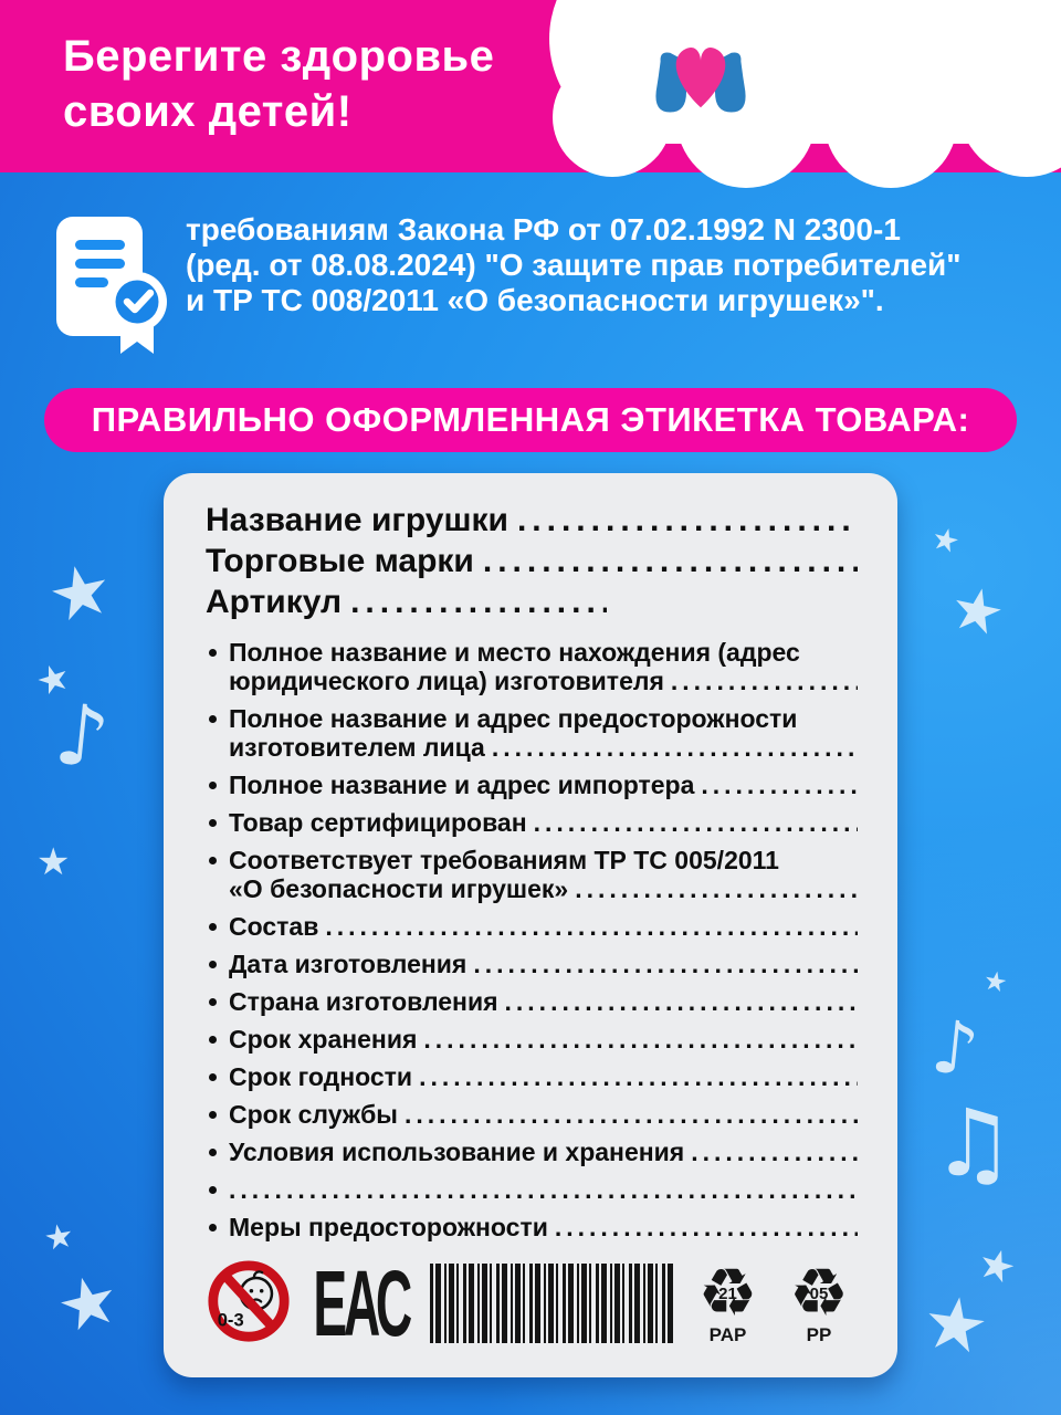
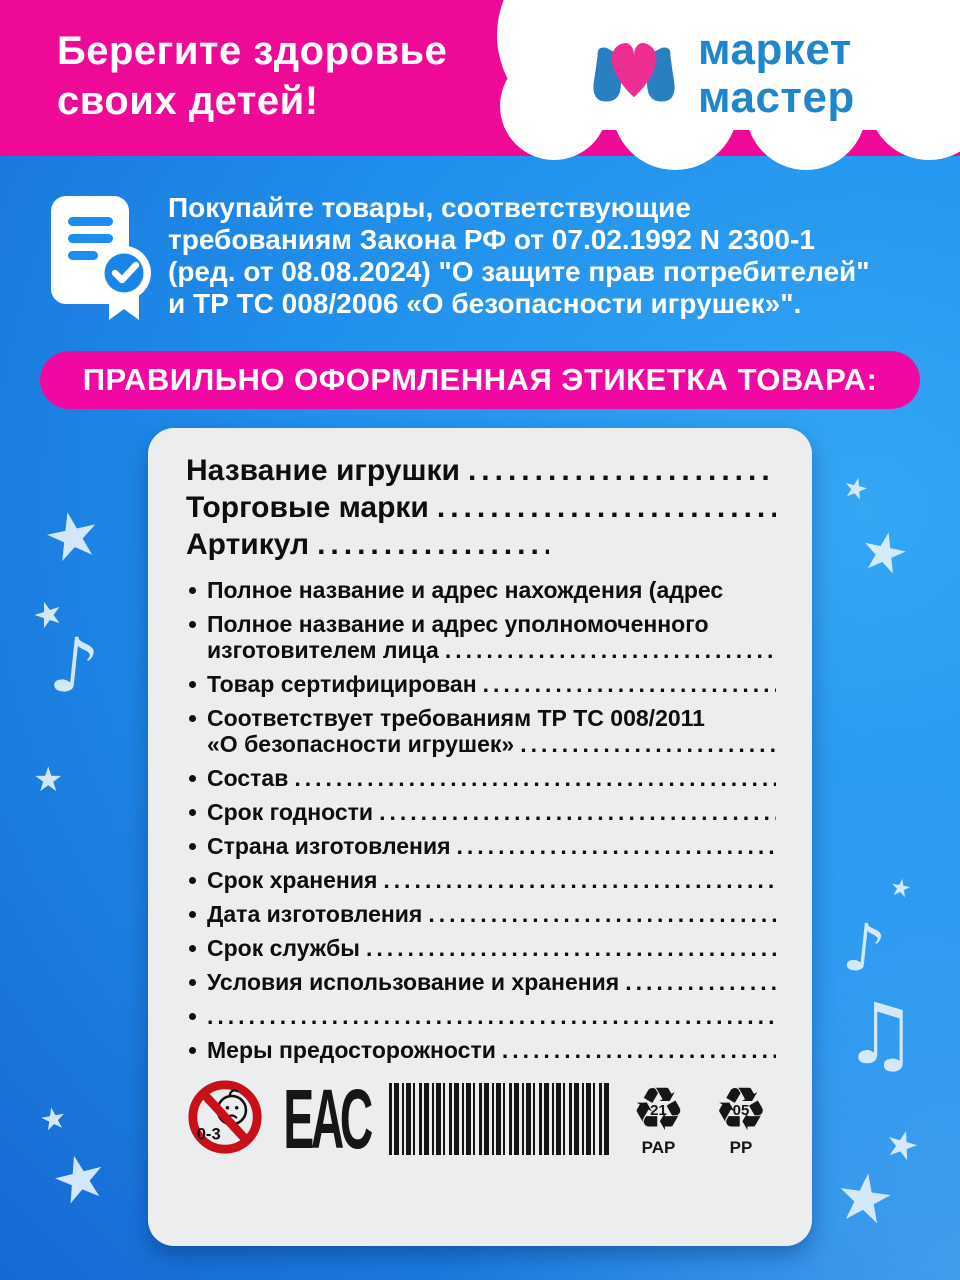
  Берегите здоровье
  своих детей!
+ маркет
+ мастер
+ Покупайте товары, соответствующие
  требованиям Закона РФ от 07.02.1992 N 2300-1
  (ред. от 08.08.2024) "О защите прав потребителей"
- и ТР ТС 008/2011 «О безопасности игрушек»".
+ и ТР ТС 008/2006 «О безопасности игрушек»".
  ПРАВИЛЬНО ОФОРМЛЕННАЯ ЭТИКЕТКА ТОВАРА:
  Название игрушки
  Торговые марки
  Артикул
- Полное название и место нахождения (адрес
+ Полное название и адрес нахождения (адрес
- юридического лица) изготовителя
- Полное название и адрес предосторожности
+ Полное название и адрес уполномоченного
  изготовителем лица
- Полное название и адрес импортера
  Товар сертифицирован
- Соответствует требованиям ТР ТС 005/2011
+ Соответствует требованиям ТР ТС 008/2011
  «О безопасности игрушек»
  Состав
- Дата изготовления
+ Срок годности
  Страна изготовления
  Срок хранения
- Срок годности
+ Дата изготовления
  Срок службы
  Условия использование и хранения
  Меры предосторожности
  0-3
  ЕАС
  ♻
  21
  PAP
  ♻
  05
  PP
  ★
  ♫
